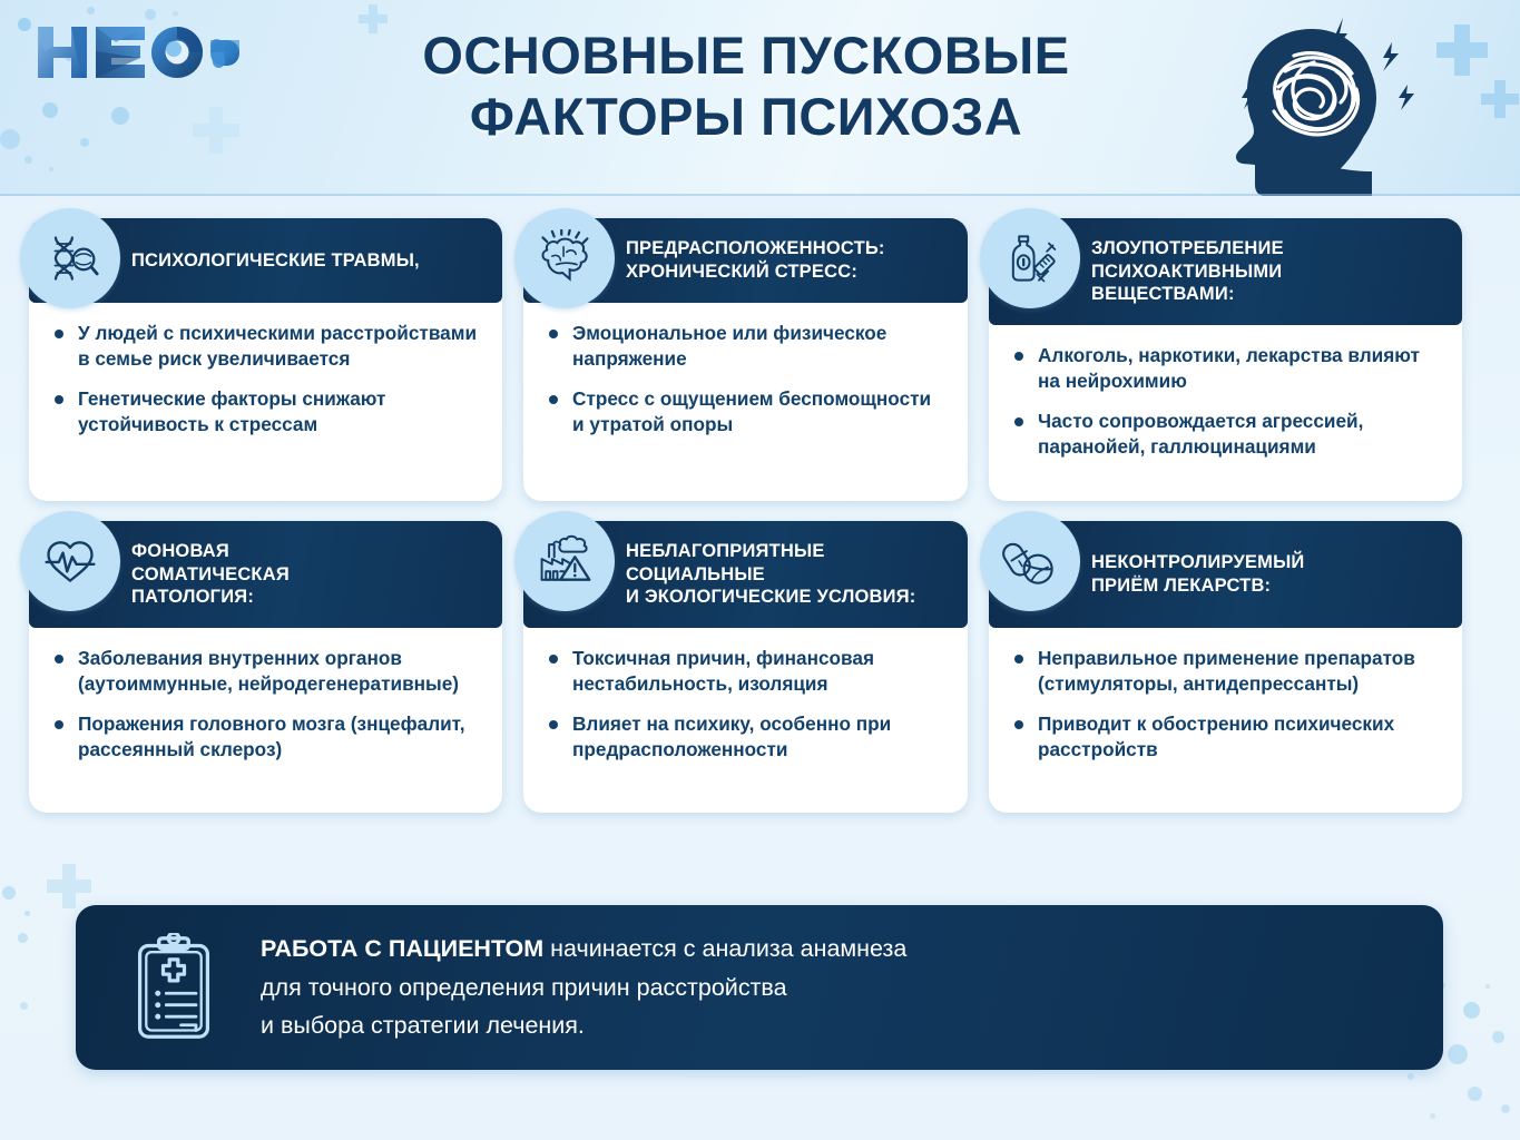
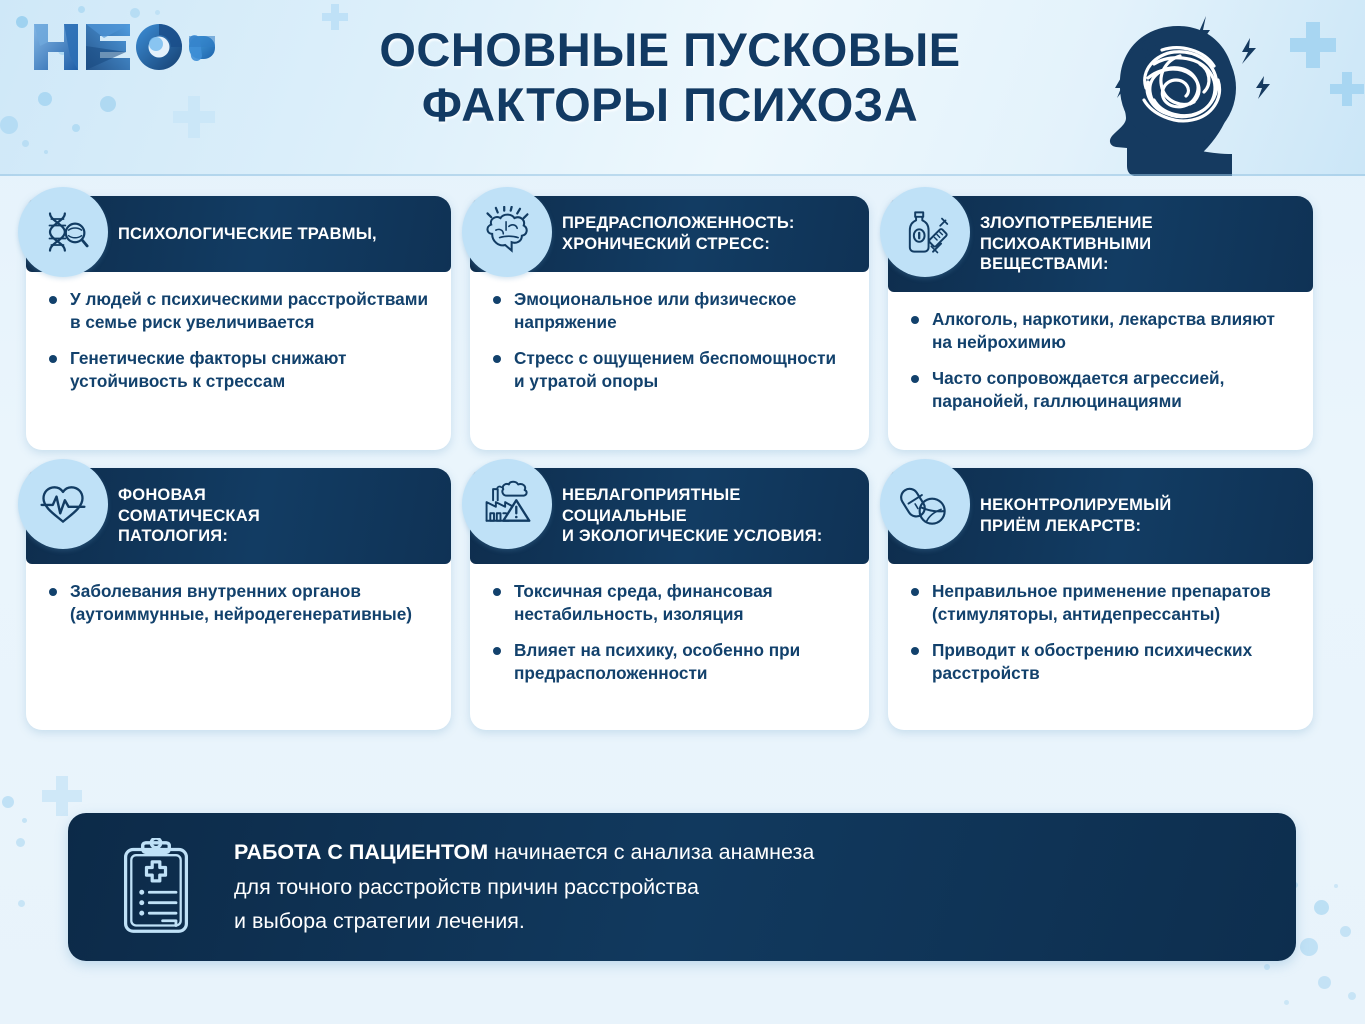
  ОСНОВНЫЕ ПУСКОВЫЕ
  ФАКТОРЫ ПСИХОЗА
  ПСИХОЛОГИЧЕСКИЕ ТРАВМЫ,
  У людей с психическими расстройствами в семье риск увеличивается
  Генетические факторы снижают устойчивость к стрессам
  ПРЕДРАСПОЛОЖЕННОСТЬ:
  ХРОНИЧЕСКИЙ СТРЕСС:
  Эмоциональное или физическое напряжение
  Стресс с ощущением беспомощности и утратой опоры
  ЗЛОУПОТРЕБЛЕНИЕ
  ПСИХОАКТИВНЫМИ
  ВЕЩЕСТВАМИ:
  Алкоголь, наркотики, лекарства влияют на нейрохимию
  Часто сопровождается агрессией, паранойей, галлюцинациями
  ФОНОВАЯ
  СОМАТИЧЕСКАЯ
  ПАТОЛОГИЯ:
  Заболевания внутренних органов (аутоиммунные, нейродегенеративные)
- Поражения головного мозга (знцефалит, рассеянный склероз)
  НЕБЛАГОПРИЯТНЫЕ
  СОЦИАЛЬНЫЕ
  И ЭКОЛОГИЧЕСКИЕ УСЛОВИЯ:
- Токсичная причин, финансовая нестабильность, изоляция
+ Токсичная среда, финансовая нестабильность, изоляция
  Влияет на психику, особенно при предрасположенности
  НЕКОНТРОЛИРУЕМЫЙ
  ПРИЁМ ЛЕКАРСТВ:
  Неправильное применение препаратов (стимуляторы, антидепрессанты)
  Приводит к обострению психических расстройств
  РАБОТА С ПАЦИЕНТОМ начинается с анализа анамнеза
- для точного определения причин расстройства
+ для точного расстройств причин расстройства
  и выбора стратегии лечения.
